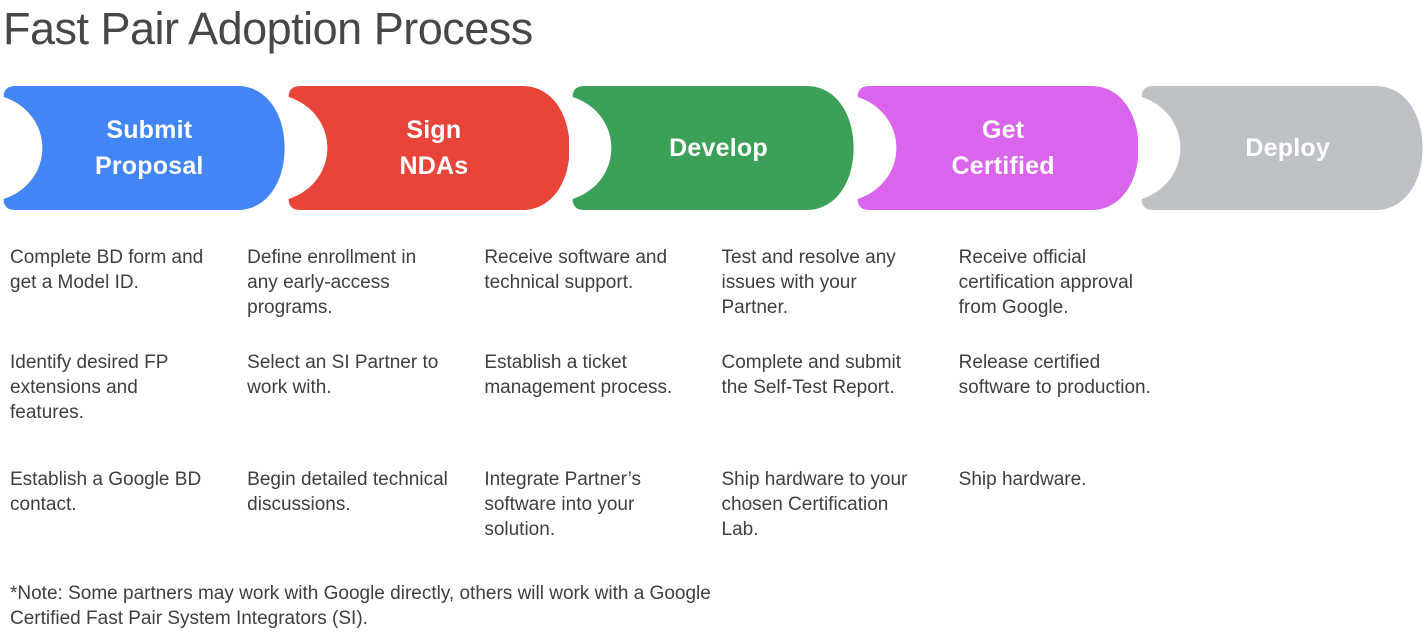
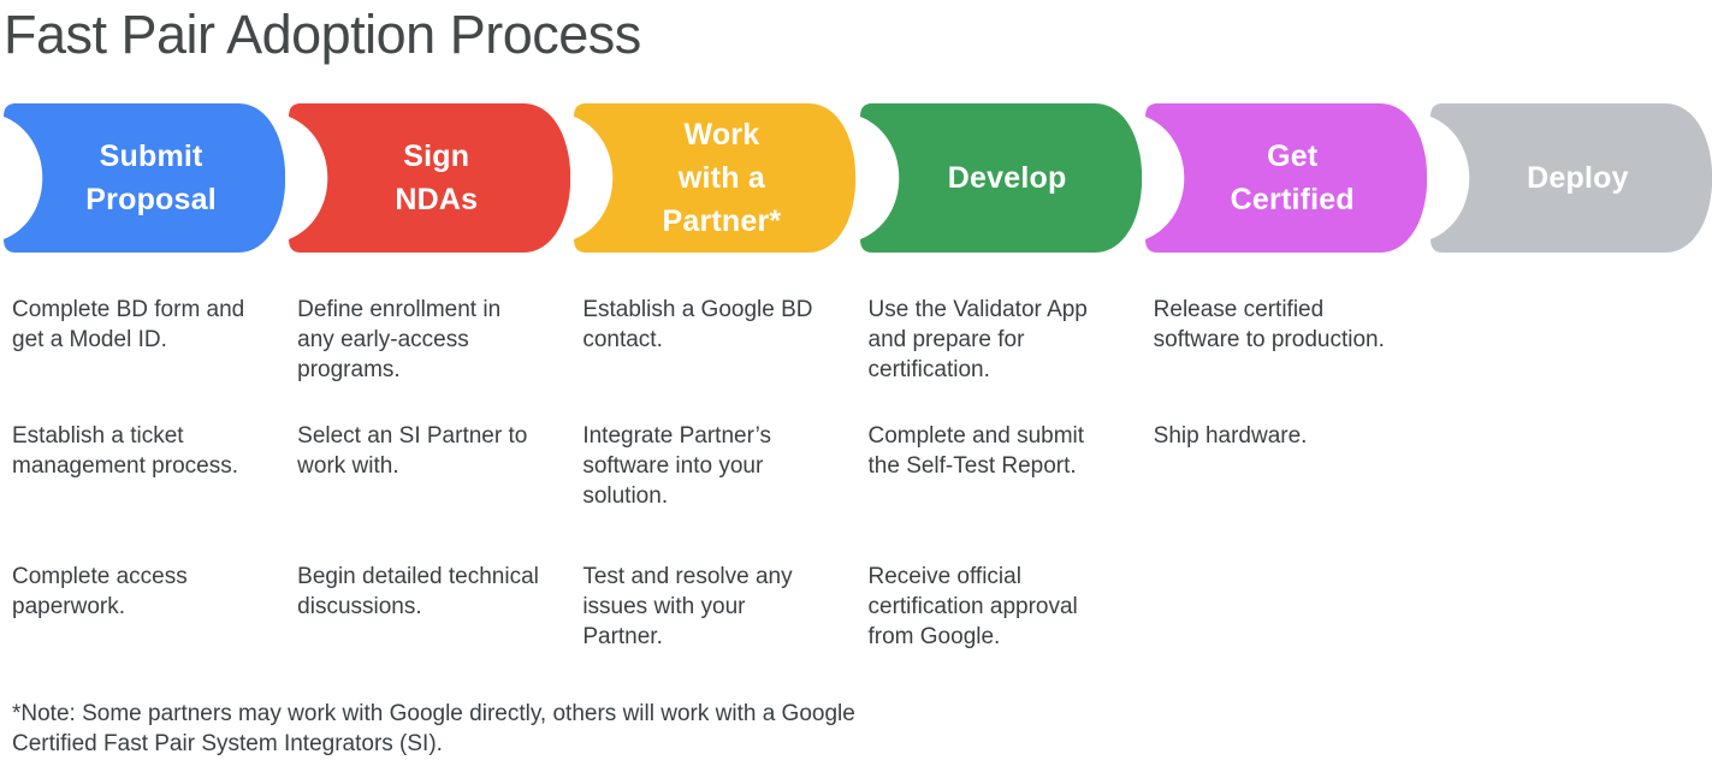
  Fast Pair Adoption Process
  Submit
  Proposal
  Sign
  NDAs
+ Work
+ with a
+ Partner*
  Develop
  Get
  Certified
  Deploy
  Complete BD form and get a Model ID.
- Identify desired FP extensions and features.
- Establish a Google BD contact.
+ Establish a ticket management process.
+ Complete access paperwork.
  Define enrollment in any early-access programs.
  Select an SI Partner to work with.
  Begin detailed technical discussions.
- Receive software and technical support.
- Establish a ticket management process.
+ Establish a Google BD contact.
  Integrate Partner’s software into your solution.
  Test and resolve any issues with your Partner.
+ Use the Validator App and prepare for certification.
  Complete and submit the Self-Test Report.
- Ship hardware to your chosen Certification Lab.
  Receive official certification approval from Google.
  Release certified software to production.
  Ship hardware.
  *Note: Some partners may work with Google directly, others will work with a Google Certified Fast Pair System Integrators (SI).
